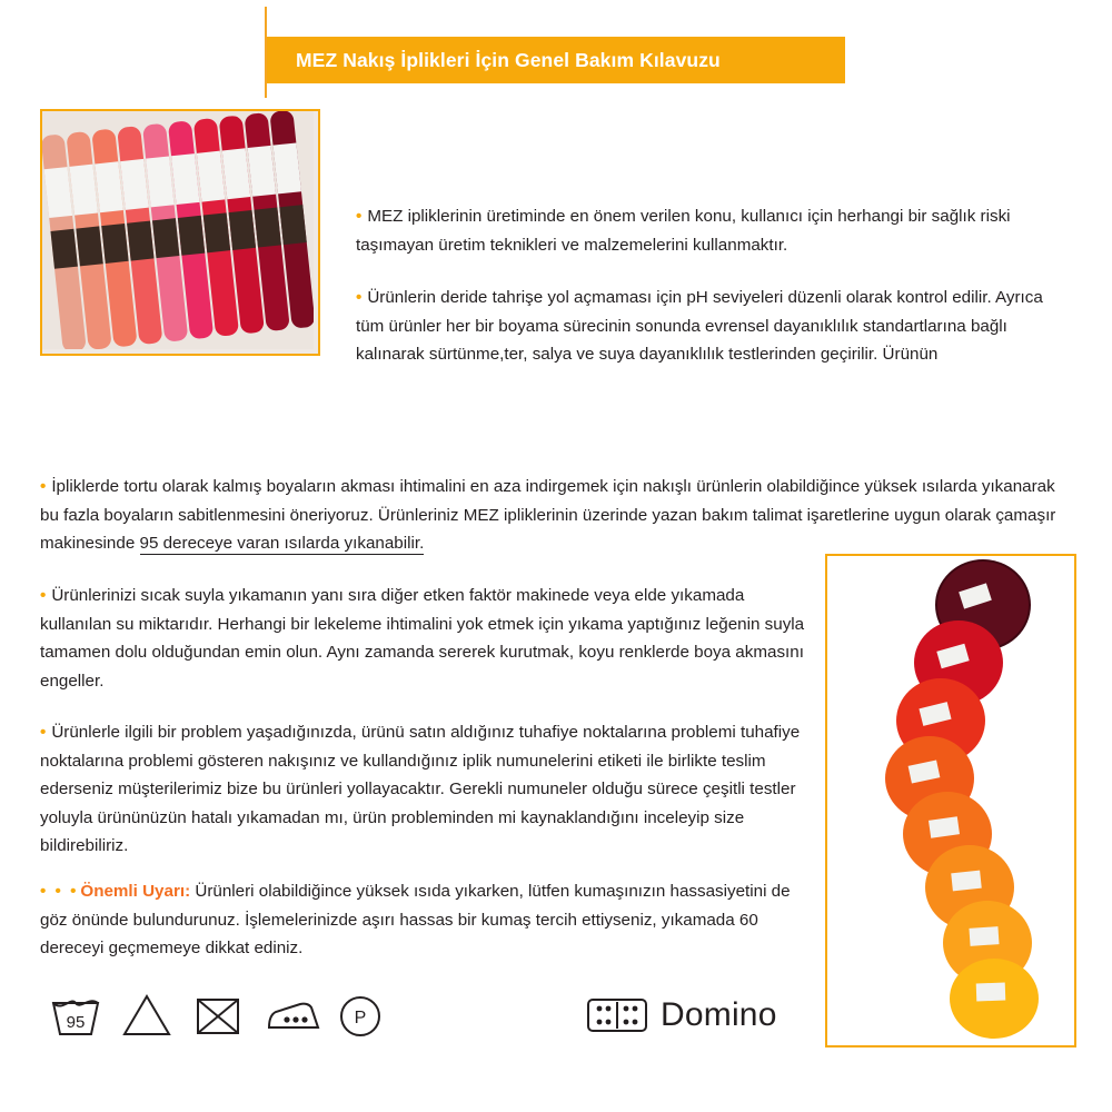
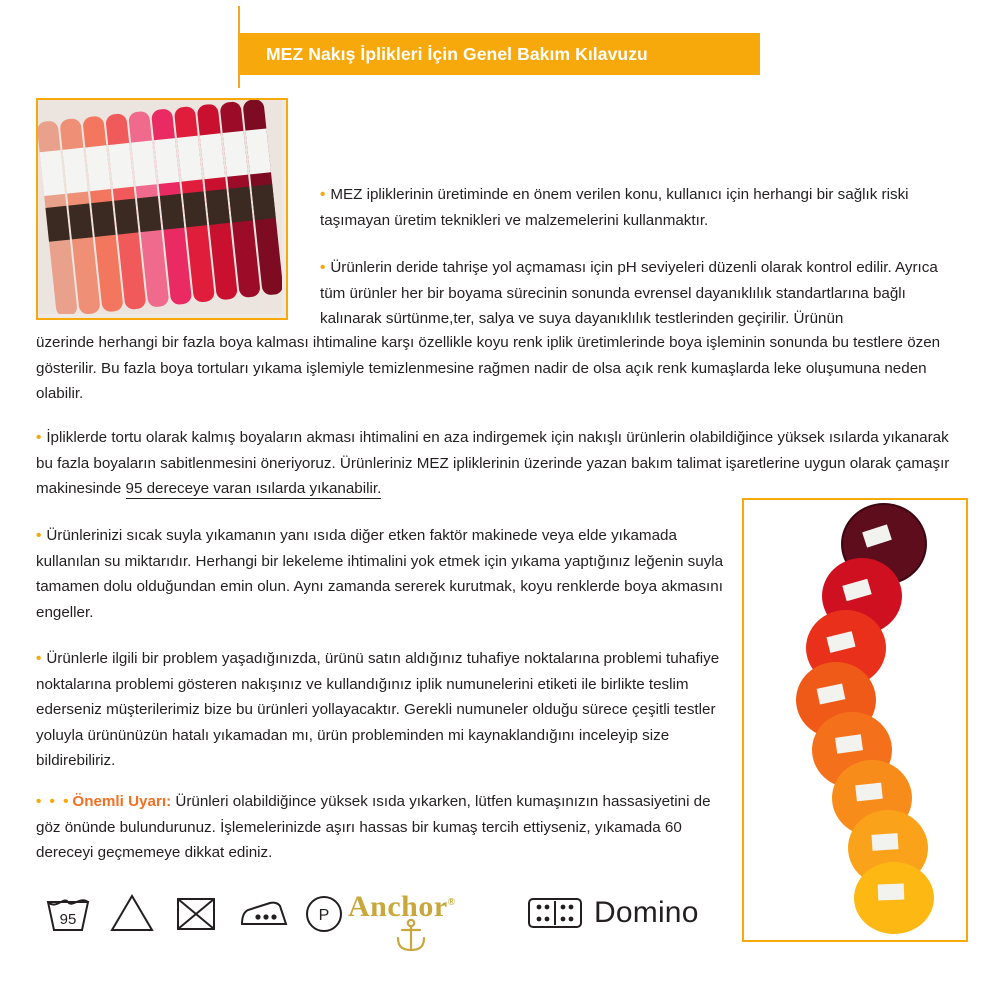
  MEZ Nakış İplikleri İçin Genel Bakım Kılavuzu
  • MEZ ipliklerinin üretiminde en önem verilen konu, kullanıcı için herhangi bir sağlık riski taşımayan üretim teknikleri ve malzemelerini kullanmaktır.
  • Ürünlerin deride tahrişe yol açmaması için pH seviyeleri düzenli olarak kontrol edilir. Ayrıca tüm ürünler her bir boyama sürecinin sonunda evrensel dayanıklılık standartlarına bağlı kalınarak sürtünme,ter, salya ve suya dayanıklılık testlerinden geçirilir. Ürünün
+ üzerinde herhangi bir fazla boya kalması ihtimaline karşı özellikle koyu renk iplik üretimlerinde boya işleminin sonunda bu testlere özen gösterilir. Bu fazla boya tortuları yıkama işlemiyle temizlenmesine rağmen nadir de olsa açık renk kumaşlarda leke oluşumuna neden olabilir.
  • İpliklerde tortu olarak kalmış boyaların akması ihtimalini en aza indirgemek için nakışlı ürünlerin olabildiğince yüksek ısılarda yıkanarak bu fazla boyaların sabitlenmesini öneriyoruz. Ürünleriniz MEZ ipliklerinin üzerinde yazan bakım talimat işaretlerine uygun olarak çamaşır makinesinde 95 dereceye varan ısılarda yıkanabilir.
- • Ürünlerinizi sıcak suyla yıkamanın yanı sıra diğer etken faktör makinede veya elde yıkamada kullanılan su miktarıdır. Herhangi bir lekeleme ihtimalini yok etmek için yıkama yaptığınız leğenin suyla tamamen dolu olduğundan emin olun. Aynı zamanda sererek kurutmak, koyu renklerde boya akmasını engeller.
+ • Ürünlerinizi sıcak suyla yıkamanın yanı ısıda diğer etken faktör makinede veya elde yıkamada kullanılan su miktarıdır. Herhangi bir lekeleme ihtimalini yok etmek için yıkama yaptığınız leğenin suyla tamamen dolu olduğundan emin olun. Aynı zamanda sererek kurutmak, koyu renklerde boya akmasını engeller.
  • Ürünlerle ilgili bir problem yaşadığınızda, ürünü satın aldığınız tuhafiye noktalarına problemi tuhafiye noktalarına problemi gösteren nakışınız ve kullandığınız iplik numunelerini etiketi ile birlikte teslim ederseniz müşterilerimiz bize bu ürünleri yollayacaktır. Gerekli numuneler olduğu sürece çeşitli testler yoluyla ürününüzün hatalı yıkamadan mı, ürün probleminden mi kaynaklandığını inceleyip size bildirebiliriz.
  • • •Önemli Uyarı: Ürünleri olabildiğince yüksek ısıda yıkarken, lütfen kumaşınızın hassasiyetini de göz önünde bulundurunuz. İşlemelerinizde aşırı hassas bir kumaş tercih ettiyseniz, yıkamada 60 dereceyi geçmemeye dikkat ediniz.
  95
  P
+ Anchor®
  Domino
